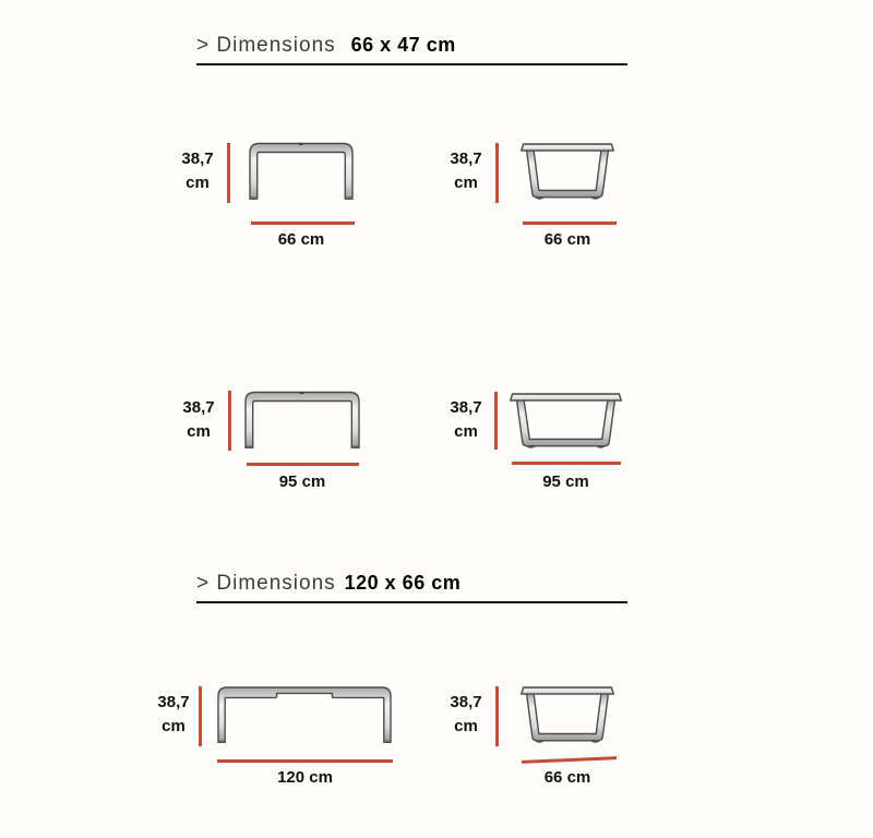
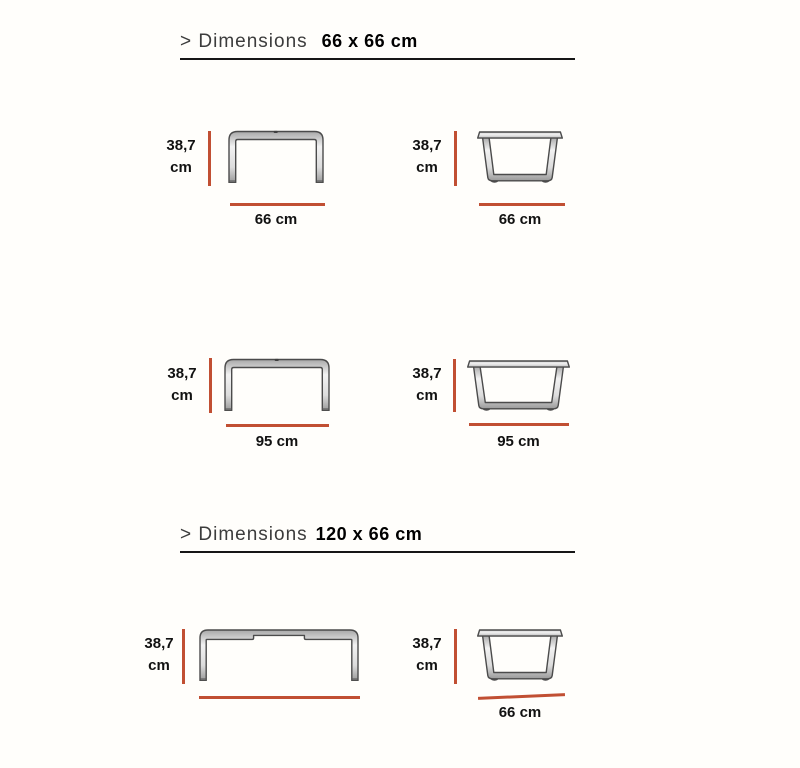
- > Dimensions 66 x 47 cm
+ > Dimensions 66 x 66 cm
  38,7
  cm
  66 cm
  38,7
  cm
  66 cm
  38,7
  cm
  95 cm
  38,7
  cm
  95 cm
  > Dimensions 120 x 66 cm
  38,7
  cm
- 120 cm
  38,7
  cm
  66 cm
